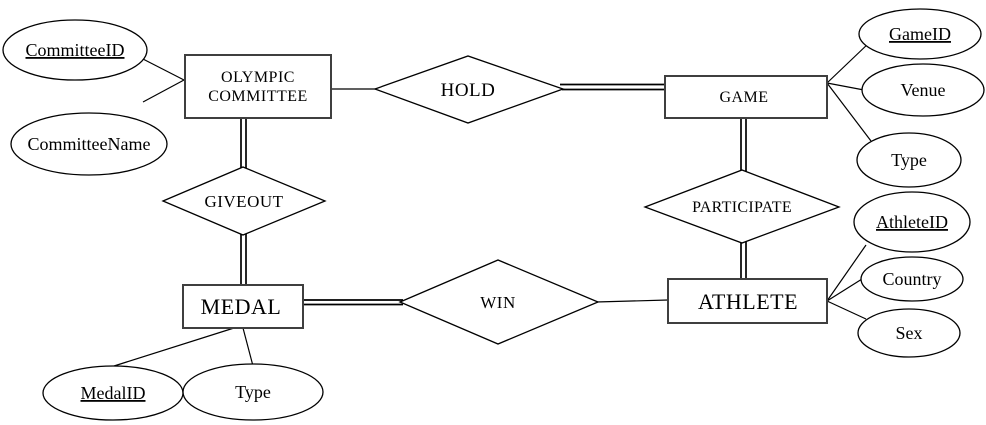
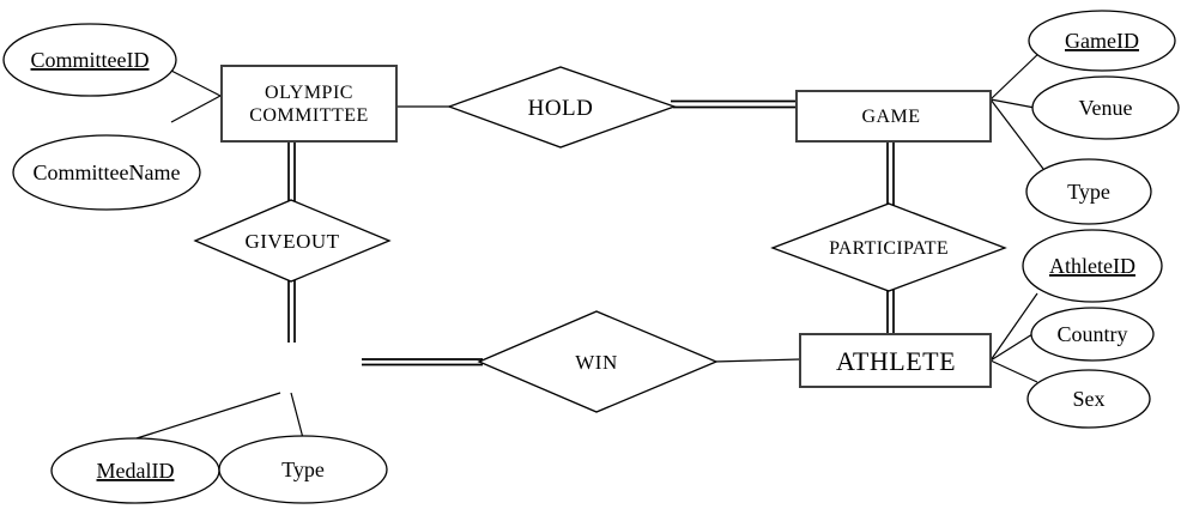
  HOLD
  GIVEOUT
  PARTICIPATE
  WIN
  OLYMPIC
  COMMITTEE
  GAME
- MEDAL
  ATHLETE
  CommitteeID
  CommitteeName
  GameID
  Venue
  Type
  AthleteID
  Country
  Sex
  MedalID
  Type
